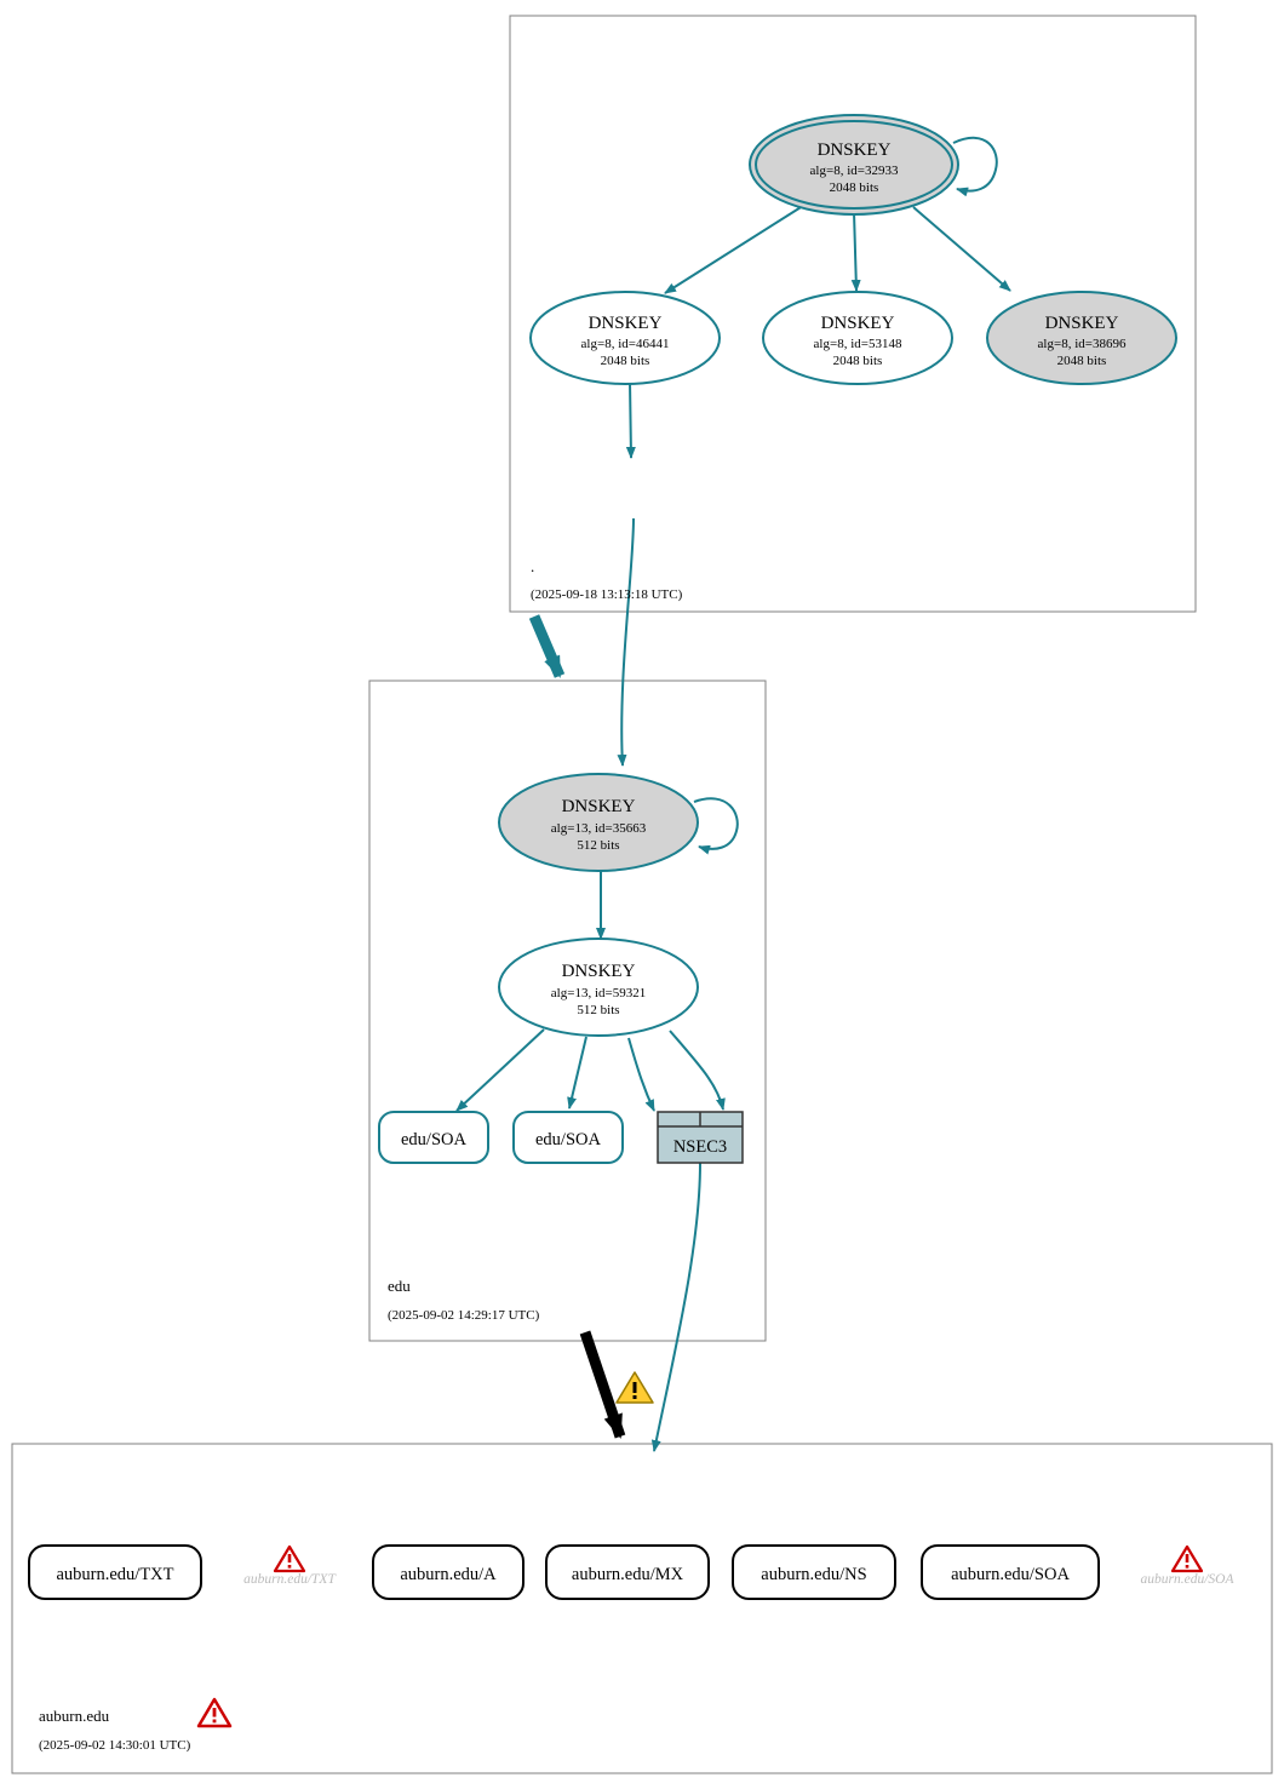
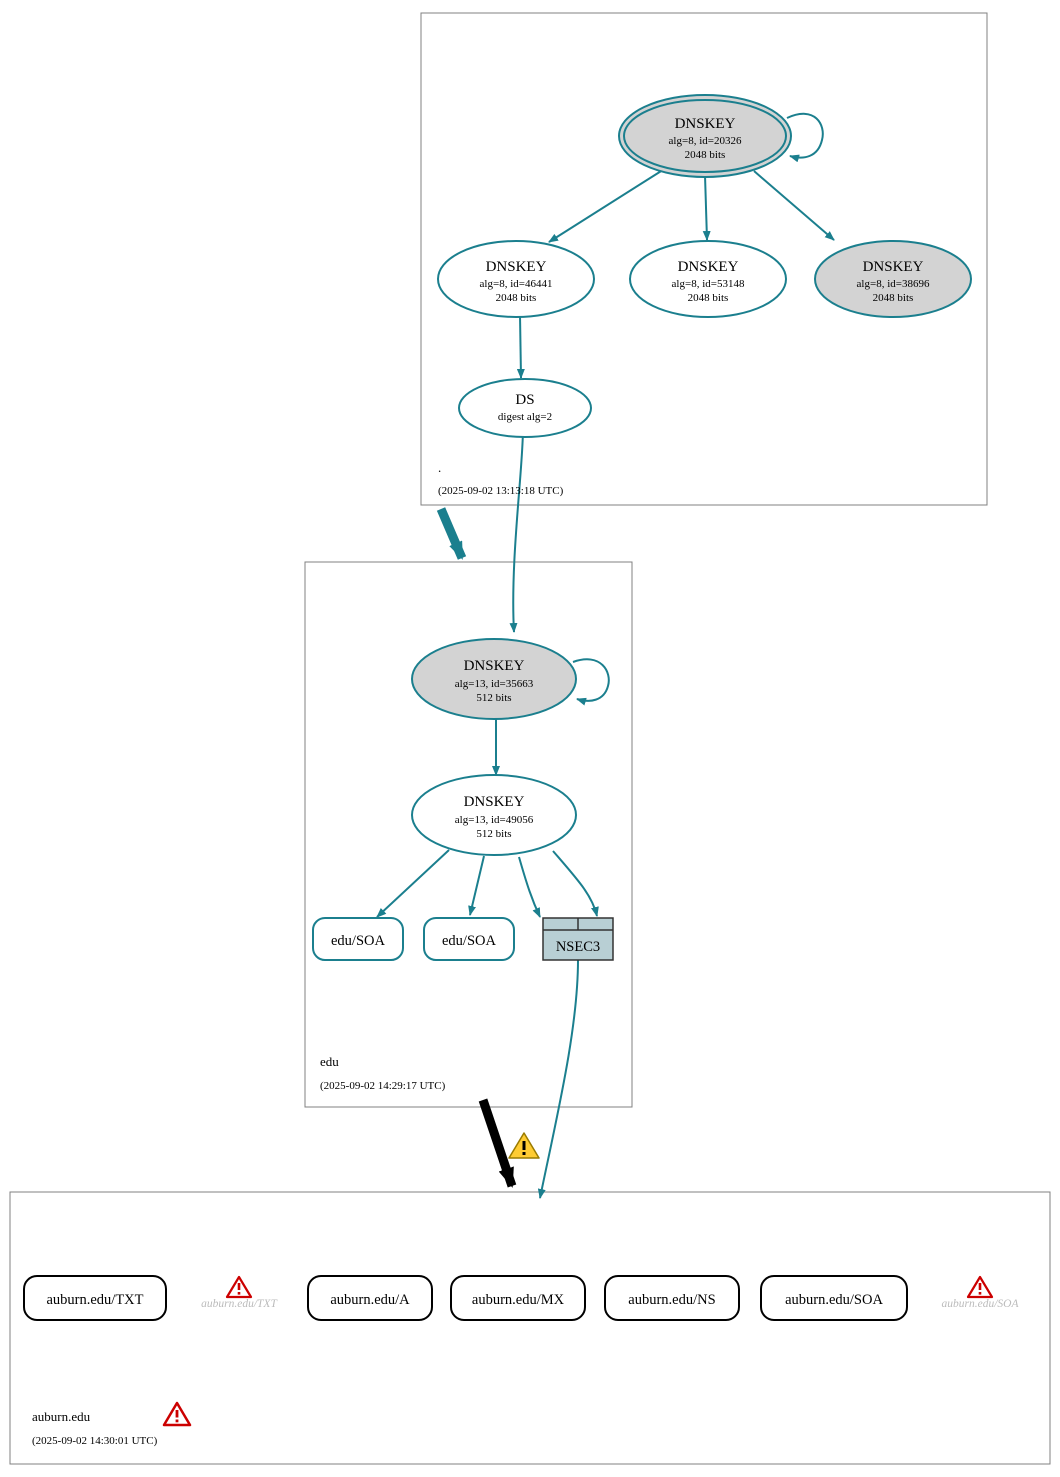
  DNSKEY
- alg=8, id=32933
+ alg=8, id=20326
  2048 bits
  DNSKEY
  alg=8, id=46441
  2048 bits
  DNSKEY
  alg=8, id=53148
  2048 bits
  DNSKEY
  alg=8, id=38696
  2048 bits
+ DS
+ digest alg=2
  .
- (2025-09-18 13:13:18 UTC)
+ (2025-09-02 13:13:18 UTC)
  DNSKEY
  alg=13, id=35663
  512 bits
  DNSKEY
- alg=13, id=59321
+ alg=13, id=49056
  512 bits
  edu/SOA
  edu/SOA
  NSEC3
  edu
  (2025-09-02 14:29:17 UTC)
  auburn.edu/TXT
  auburn.edu/TXT
  auburn.edu/A
  auburn.edu/MX
  auburn.edu/NS
  auburn.edu/SOA
  auburn.edu/SOA
  auburn.edu
  (2025-09-02 14:30:01 UTC)
